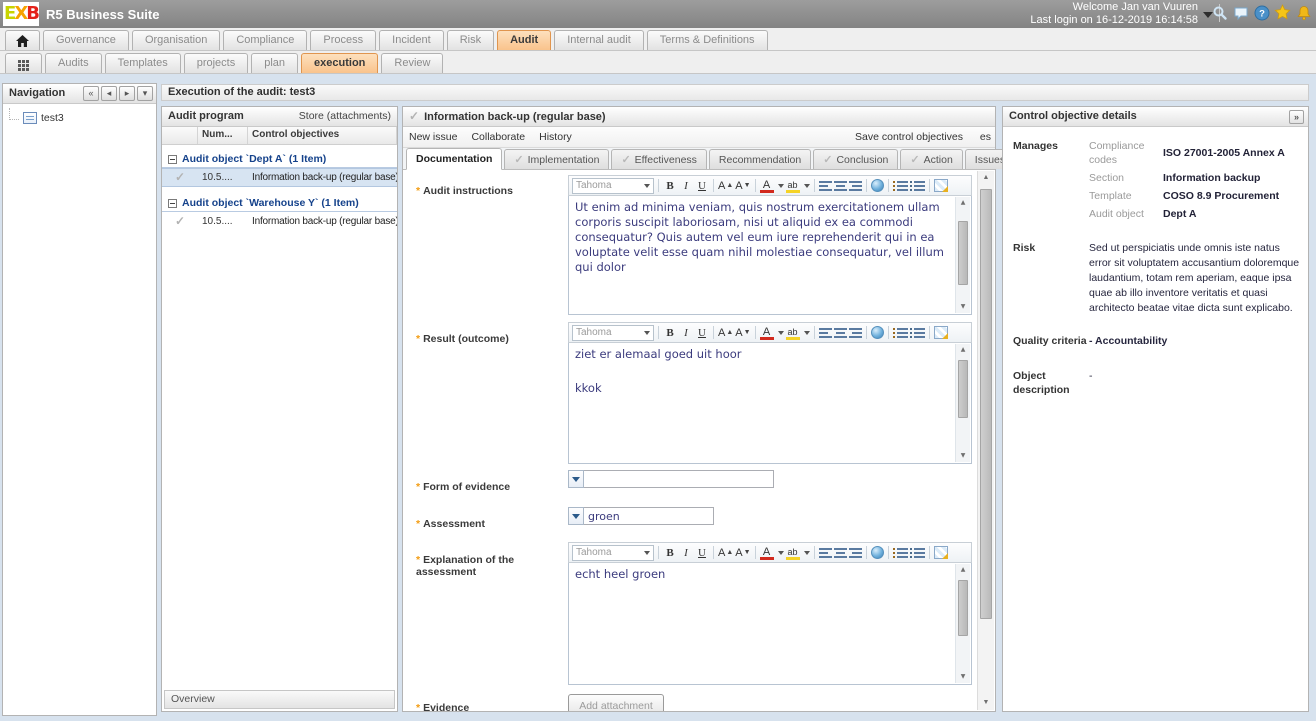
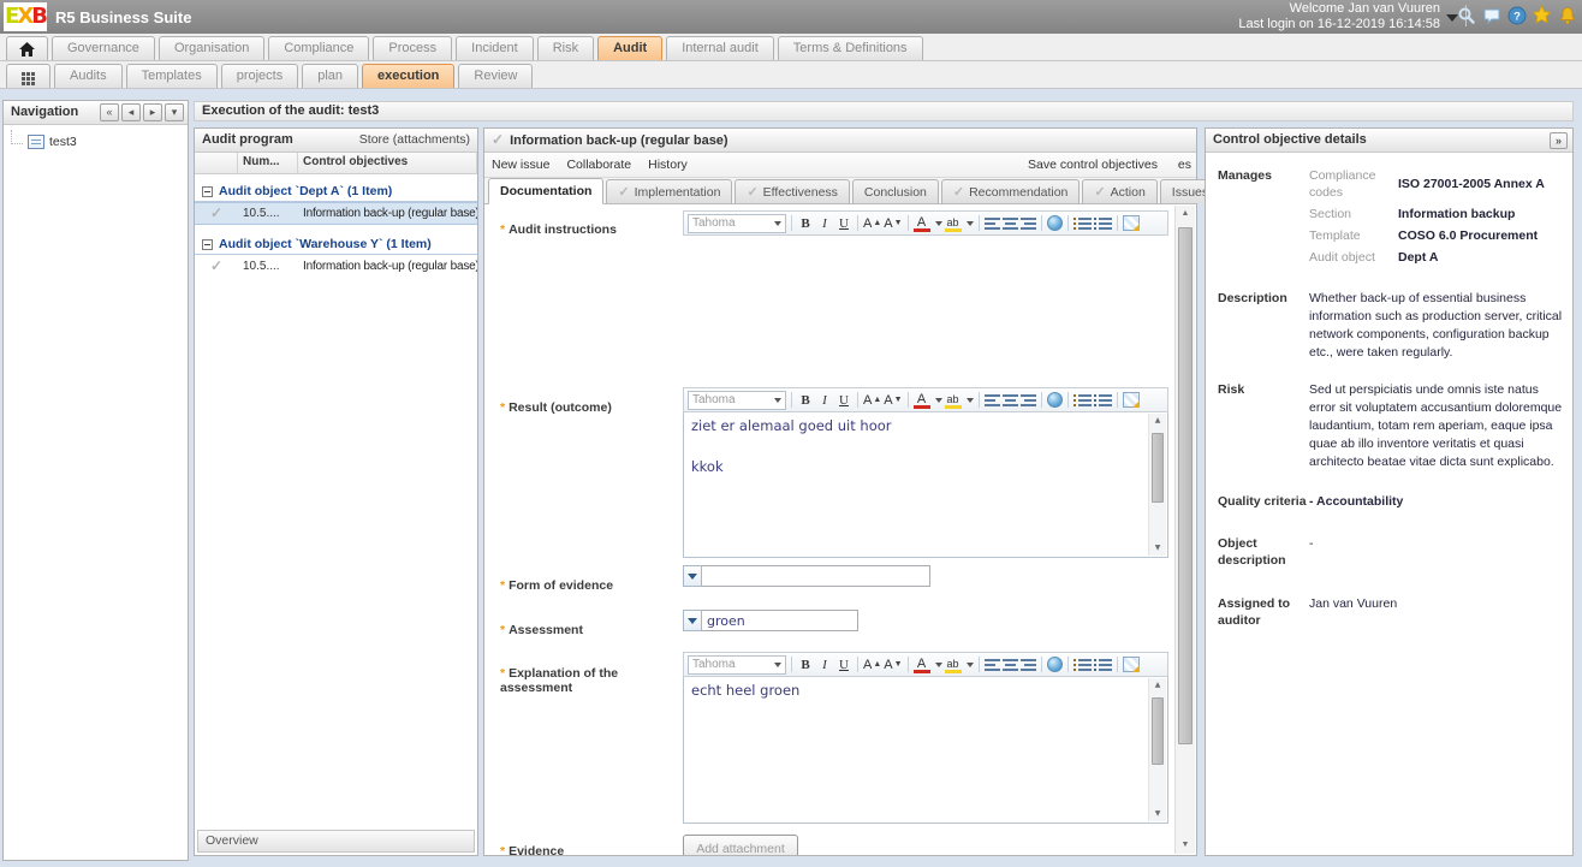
  EXB
  R5 Business Suite
  Welcome Jan van Vuuren
  Last login on 16-12-2019 16:14:58
  ?
  Governance
  Organisation
  Compliance
  Process
  Incident
  Risk
  Audit
  Internal audit
  Terms & Definitions
  Audits
  Templates
  projects
  plan
  execution
  Review
  Navigation
  «
  ◂
  ▸
  ▾
  test3
  Execution of the audit: test3
  Audit program
  Store (attachments)
  Num...
  Control objectives
  Audit object `Dept A` (1 Item)
  ✓
  10.5....
  Information back-up (regular base
  Audit object `Warehouse Y` (1 Item)
  ✓
  10.5....
  Information back-up (regular base
  Overview
  ✓ Information back-up (regular base)
  New issue
  Collaborate
  History
  Save control objectives
  es
  Documentation
  ✓
  Implementation
  ✓
  Effectiveness
- Recommendation
+ Conclusion
  ✓
- Conclusion
+ Recommendation
  ✓
  Action
  Issue
  * Audit instructions
  Tahoma
  B
  I
  U
  A
  A
  A
  ab
- Ut enim ad minima veniam, quis nostrum exercitationem ullam corporis suscipit laboriosam, nisi ut aliquid ex ea commodi consequatur? Quis autem vel eum iure reprehenderit qui in ea voluptate velit esse quam nihil molestiae consequatur, vel illum qui dolor
  * Result (outcome)
  Tahoma
  B
  I
  U
  A
  A
  A
  ab
  ziet er alemaal goed uit hoor
  kkok
  * Form of evidence
  * Assessment
  groen
  * Explanation of the assessment
  Tahoma
  B
  I
  U
  A
  A
  A
  ab
  echt heel groen
  * Evidence
  Add attachment
  Control objective details
  »
  Manages
  Compliance codes
  ISO 27001-2005 Annex A
  Section
  Information backup
  Template
- COSO 8.9 Procurement
+ COSO 6.0 Procurement
  Audit object
  Dept A
+ Description
+ Whether back-up of essential business information such as production server, critical network components, configuration backup etc., were taken regularly.
  Risk
  Sed ut perspiciatis unde omnis iste natus error sit voluptatem accusantium doloremque laudantium, totam rem aperiam, eaque ipsa quae ab illo inventore veritatis et quasi architecto beatae vitae dicta sunt explicabo.
  Quality criteria
  - Accountability
  Object description
  -
+ Assigned to auditor
+ Jan van Vuuren
